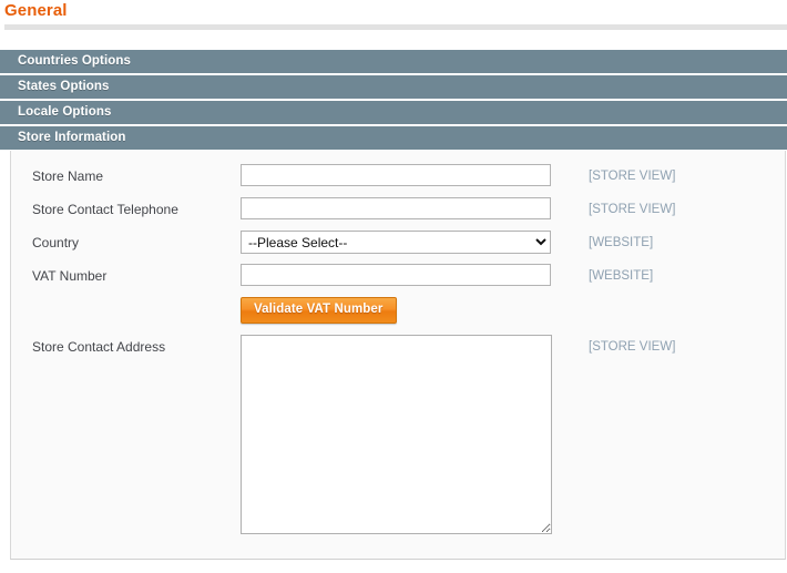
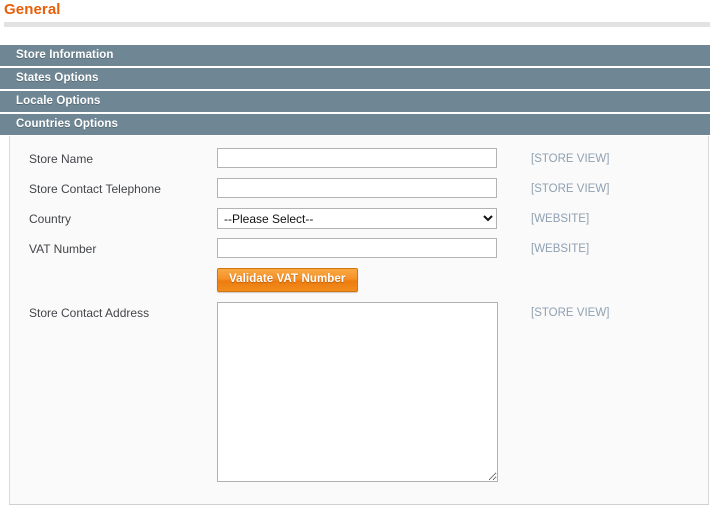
  General
- Countries Options
+ Store Information
  States Options
  Locale Options
- Store Information
+ Countries Options
  Store Name
  [STORE VIEW]
  Store Contact Telephone
  [STORE VIEW]
  Country
  --Please Select--
  [WEBSITE]
  VAT Number
  [WEBSITE]
  Validate VAT Number
  Store Contact Address
  [STORE VIEW]
